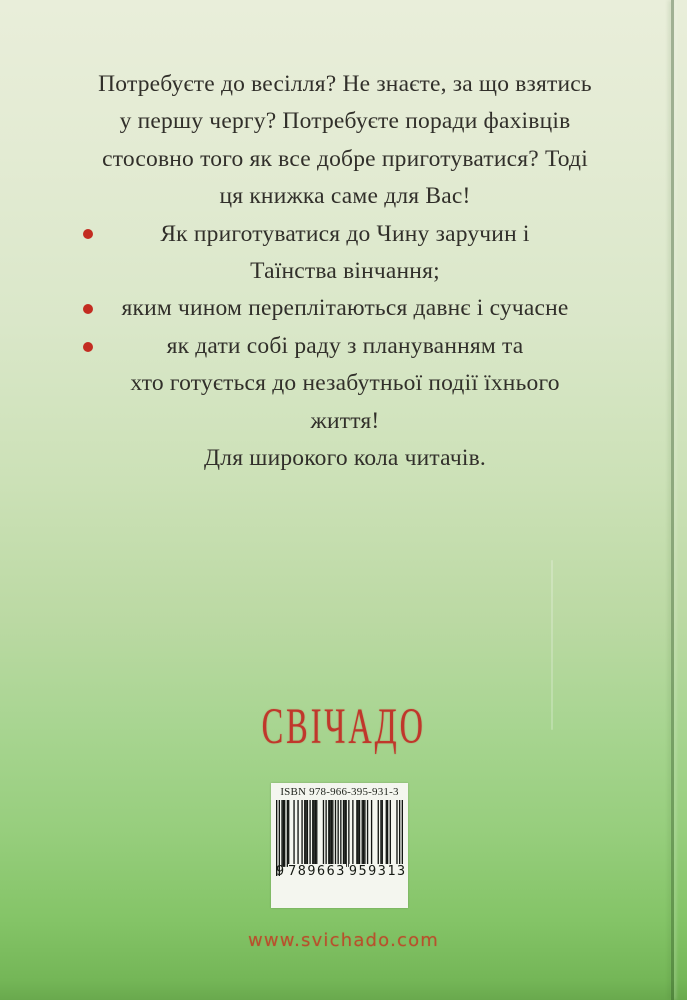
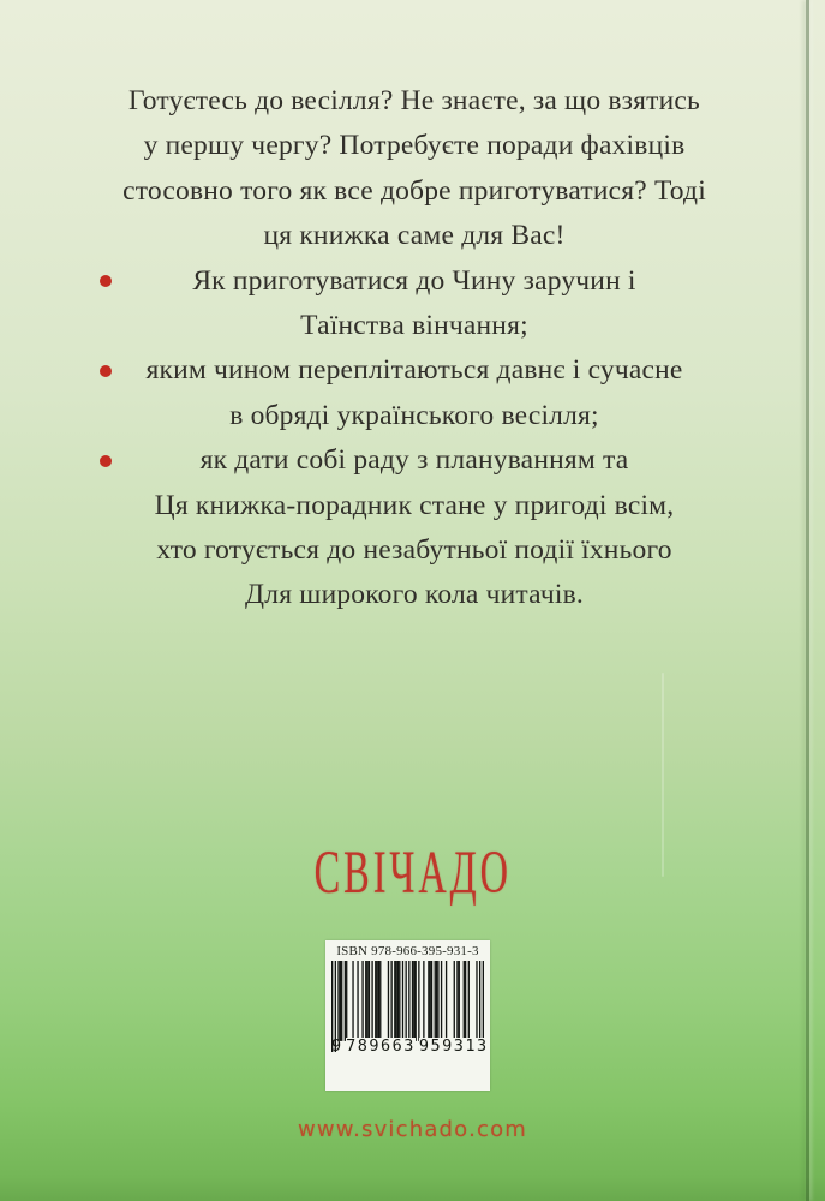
- Потребуєте до весілля? Не знаєте, за що взятись
+ Готуєтесь до весілля? Не знаєте, за що взятись
  у першу чергу? Потребуєте поради фахівців
  стосовно того як все добре приготуватися? Тоді
  ця книжка саме для Вас!
  Як приготуватися до Чину заручин і
  Таїнства вінчання;
  яким чином переплітаються давнє і сучасне
+ в обряді українського весілля;
  як дати собі раду з плануванням та
+ Ця книжка-порадник стане у пригоді всім,
  хто готується до незабутньої події їхнього
- життя!
  Для широкого кола читачів.
  СВІЧАДО
  ISBN 978-966-395-931-3
  9
  789663
  959313
  www.svichado.com
